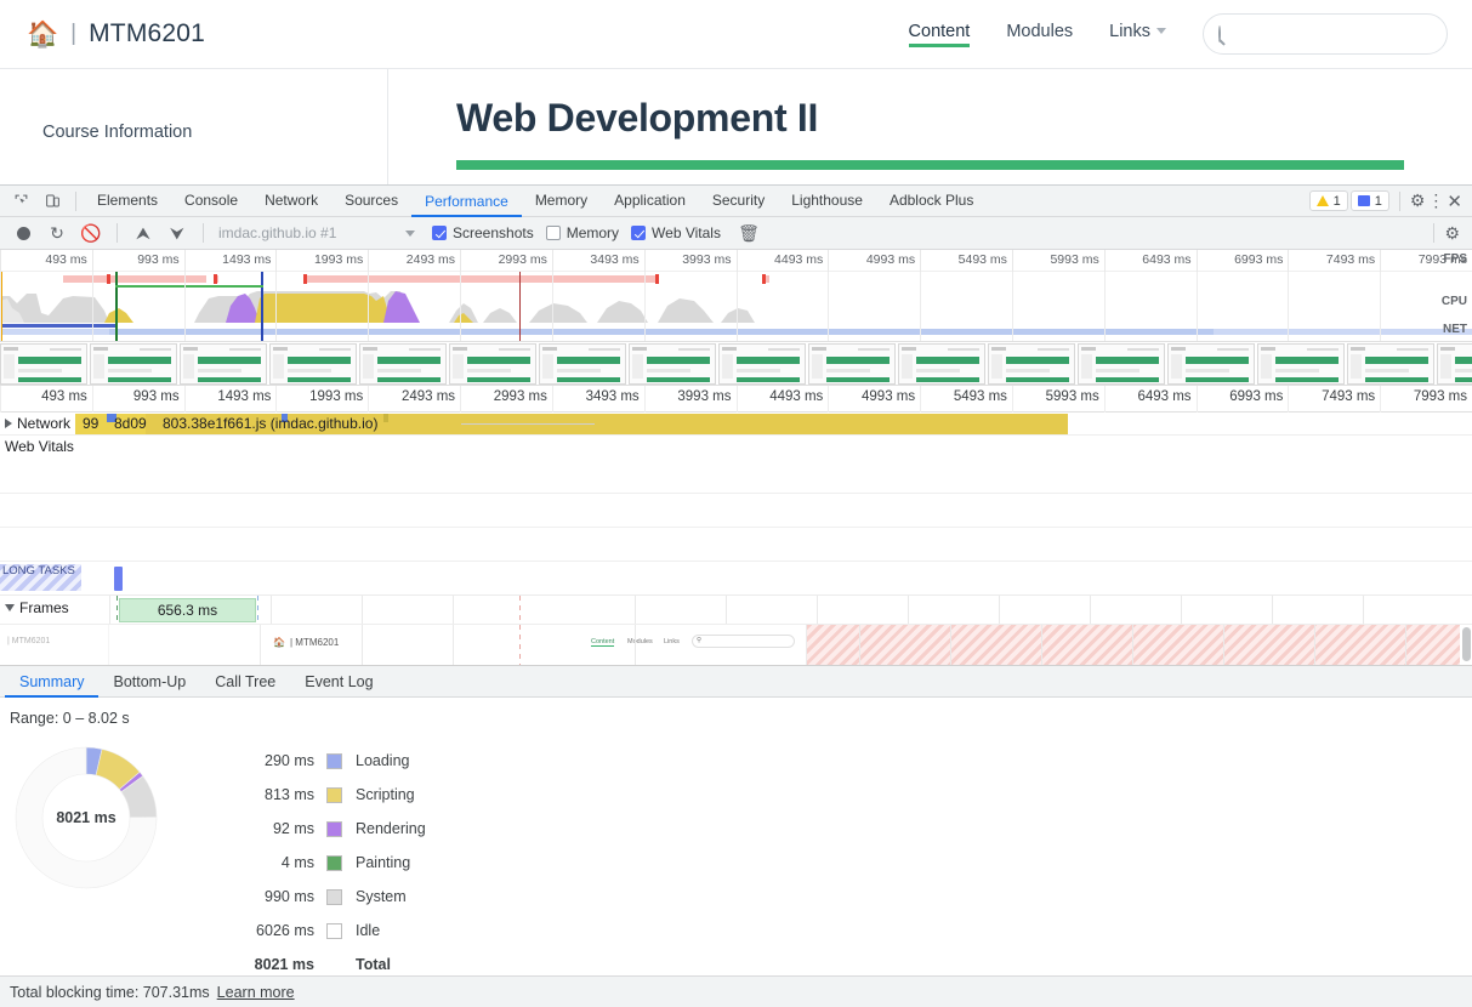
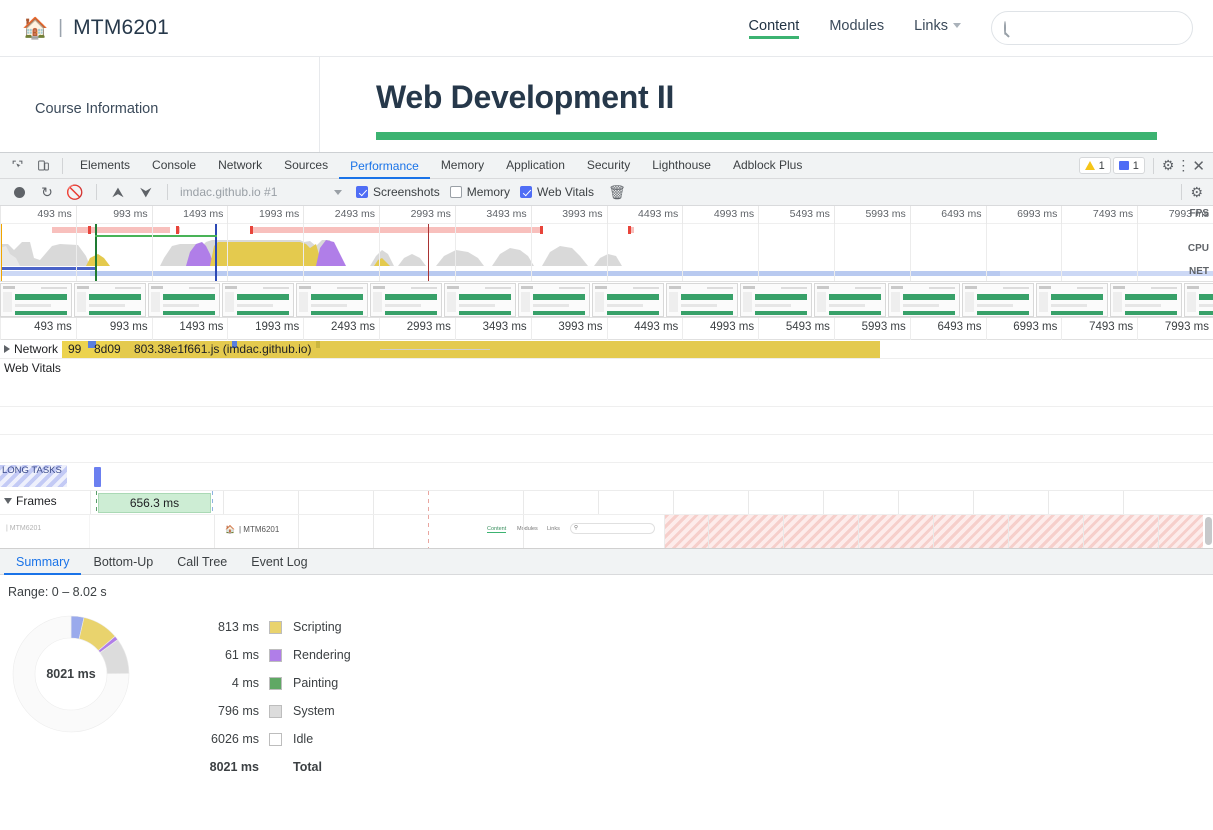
  🏠
  |
  MTM6201
  Content
  Modules
  Links
  Course Information
  Web Development II
  Elements
  Console
  Network
  Sources
  Performance
  Memory
  Application
  Security
  Lighthouse
  Adblock Plus
  1
  1
  ⚙
  ⋮
  ✕
  ↻
  🚫
  ⮝
  ⮟
  imdac.github.io #1
  Screenshots
  Memory
  Web Vitals
  🗑
  ⚙
  493 ms
  993 ms
  1493 ms
  1993 ms
  2493 ms
  2993 ms
  3493 ms
  3993 ms
  4493 ms
  4993 ms
  5493 ms
  5993 ms
  6493 ms
  6993 ms
  7493 ms
  7993 ms
  FPS
  CPU
  NET
  493 ms
  993 ms
  1493 ms
  1993 ms
  2493 ms
  2993 ms
  3493 ms
  3993 ms
  4493 ms
  4993 ms
  5493 ms
  5993 ms
  6493 ms
  6993 ms
  7493 ms
  7993 ms
  Network
  99
  8d09
  803.38e1f661.js (imdac.github.io)
  Web Vitals
  LONG TASKS
  656.3 ms
  Frames
  🏠
  | MTM6201
  Summary
  Bottom-Up
  Call Tree
  Event Log
  Range: 0 – 8.02 s
  8021 ms
- 290 ms
- Loading
  813 ms
  Scripting
- 92 ms
+ 61 ms
  Rendering
  4 ms
  Painting
- 990 ms
+ 796 ms
  System
  6026 ms
  Idle
  8021 ms
  Total
- Total blocking time: 707.31ms
- Learn more
